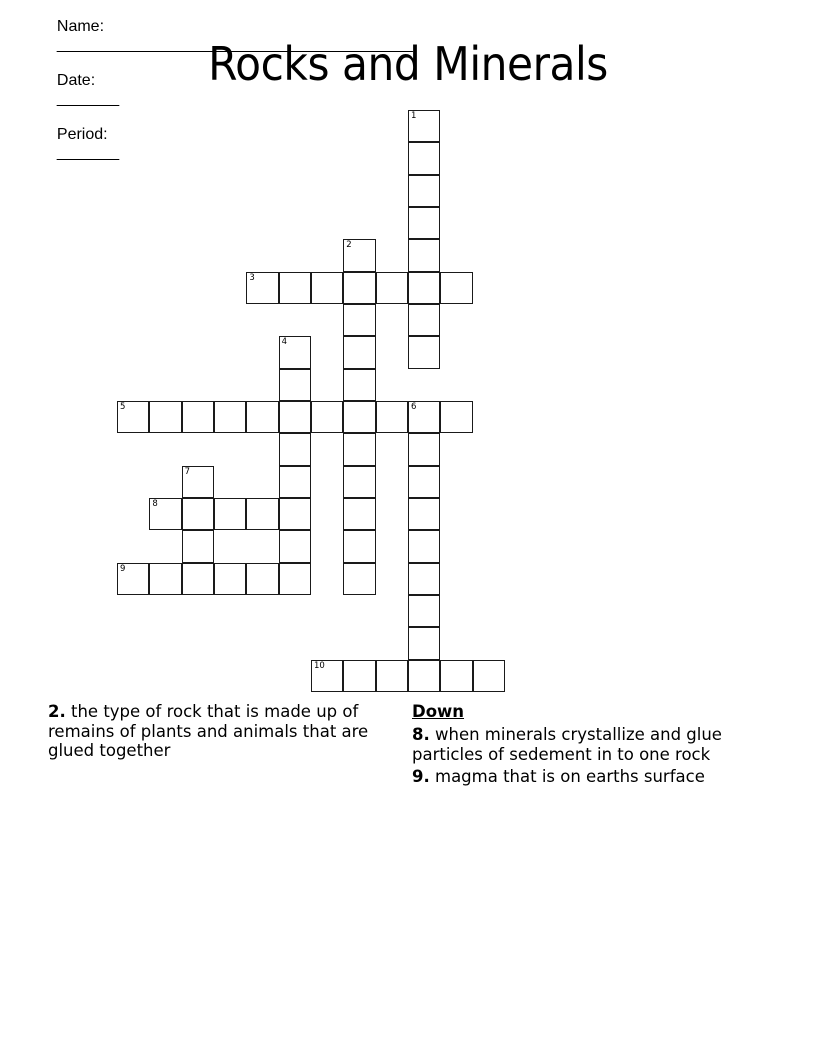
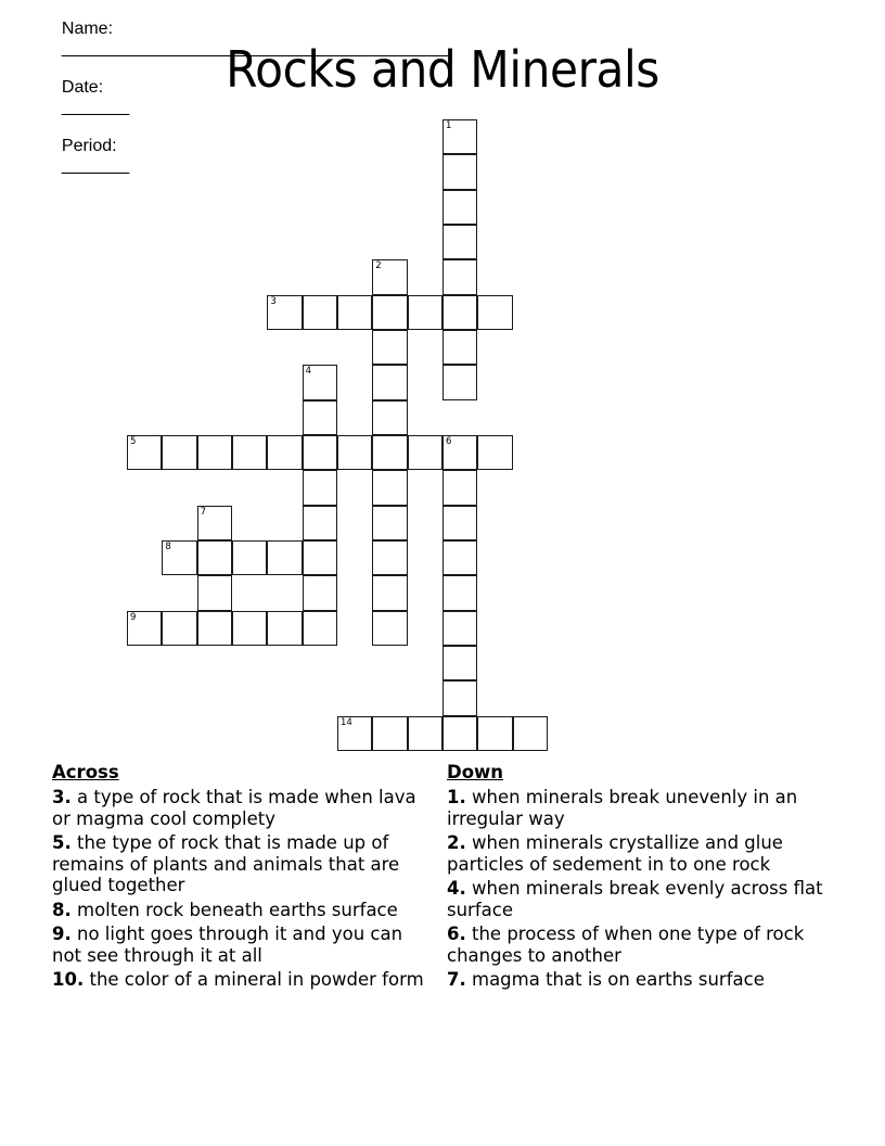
  Name: ________________________________________ Date: _______ Period: _______
  Rocks and Minerals
  1
  2
  3
  4
  5
  6
  7
  8
  9
- 10
+ 14
+ Across
+ 3. a type of rock that is made when lava or magma cool complety
- 2. the type of rock that is made up of remains of plants and animals that are glued together
+ 5. the type of rock that is made up of remains of plants and animals that are glued together
+ 8. molten rock beneath earths surface
+ 9. no light goes through it and you can not see through it at all
+ 10. the color of a mineral in powder form
  Down
+ 1. when minerals break unevenly in an irregular way
- 8. when minerals crystallize and glue particles of sedement in to one rock
+ 2. when minerals crystallize and glue particles of sedement in to one rock
+ 4. when minerals break evenly across flat surface
+ 6. the process of when one type of rock changes to another
- 9. magma that is on earths surface
+ 7. magma that is on earths surface
